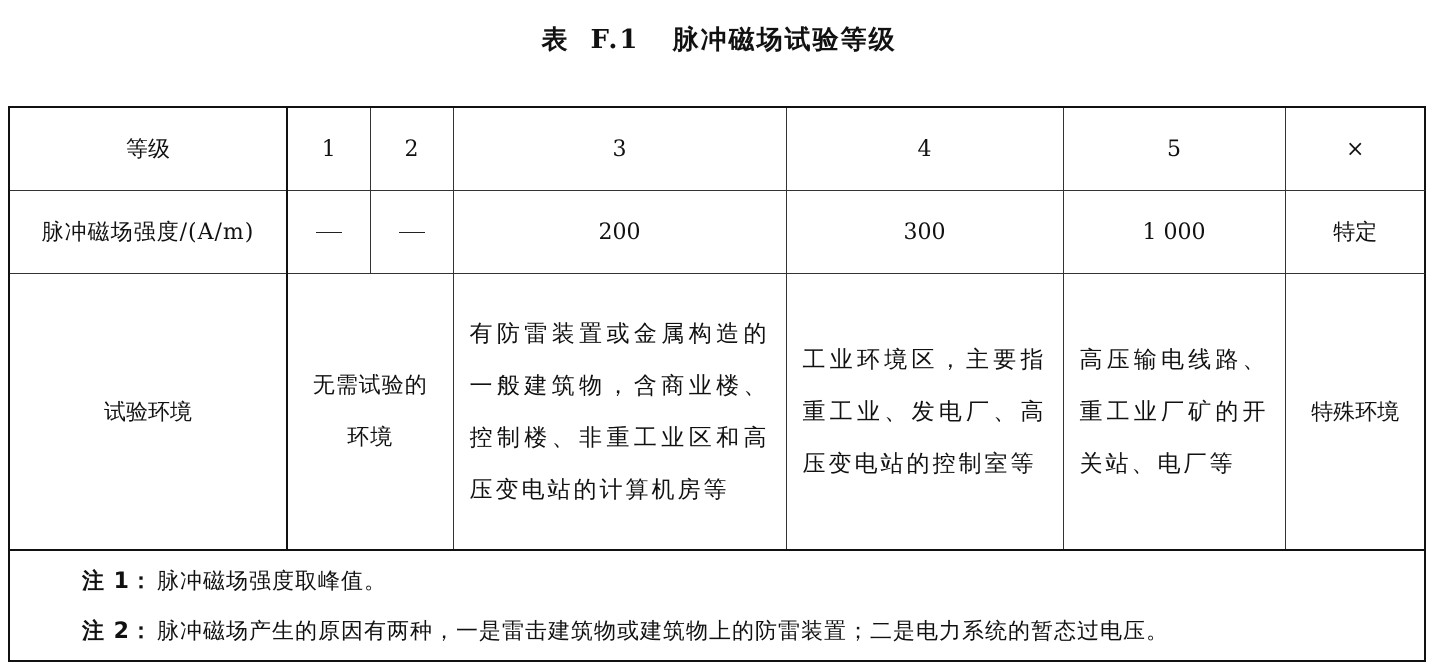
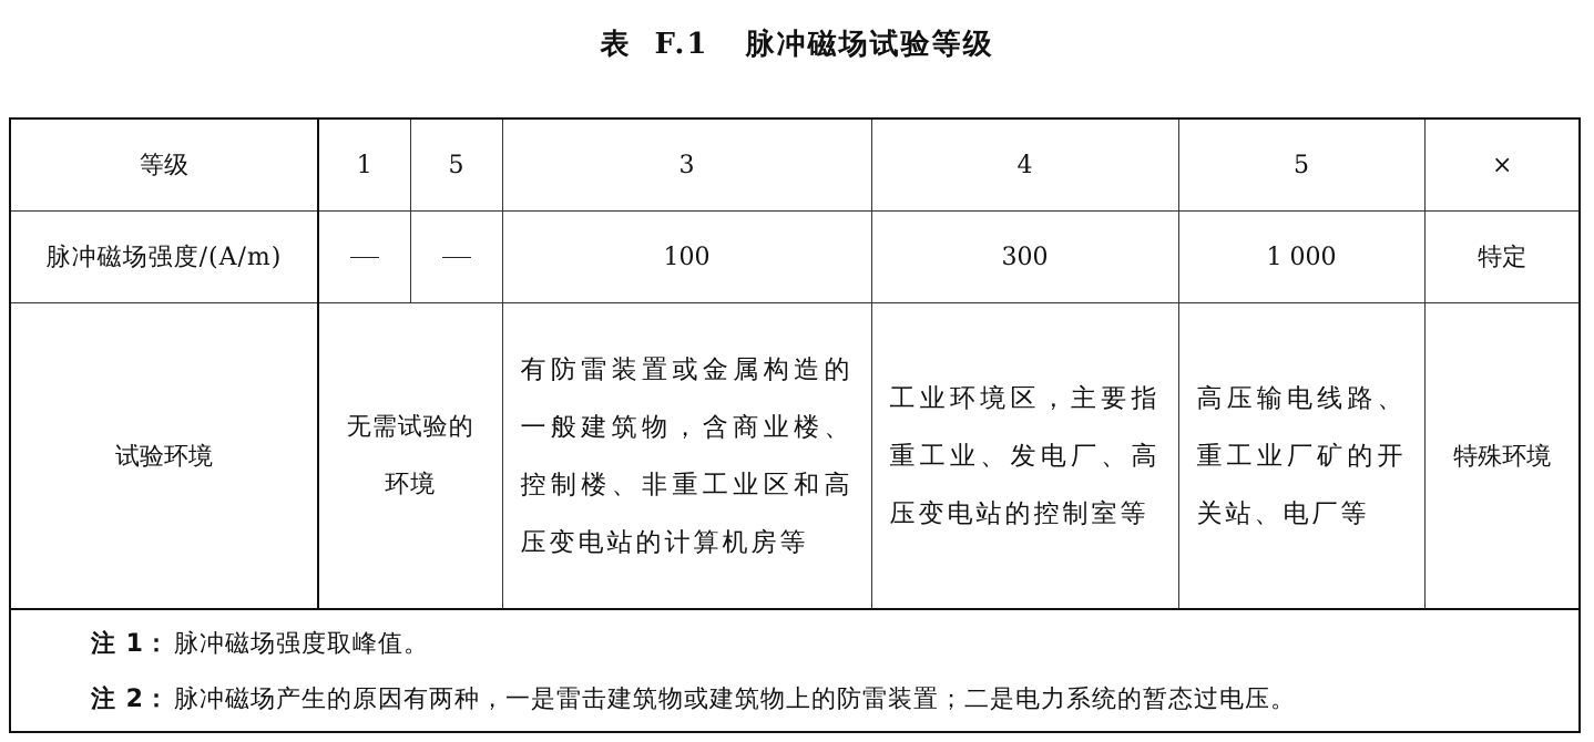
  表 F.1 脉冲磁场试验等级
- 等级	1	2	3	4	5	×
+ 等级	1	5	3	4	5	×
- 脉冲磁场强度/(A/m)			200	300	1 000	特定
+ 脉冲磁场强度/(A/m)			100	300	1 000	特定
  试验环境	无需试验的环境	有防雷装置或金属构造的一般建筑物，含商业楼、控制楼、非重工业区和高压变电站的计算机房等	工业环境区，主要指重工业、发电厂、高压变电站的控制室等	高压输电线路、重工业厂矿的开关站、电厂等	特殊环境
  注 1： 脉冲磁场强度取峰值。
  注 2： 脉冲磁场产生的原因有两种，一是雷击建筑物或建筑物上的防雷装置；二是电力系统的暂态过电压。
